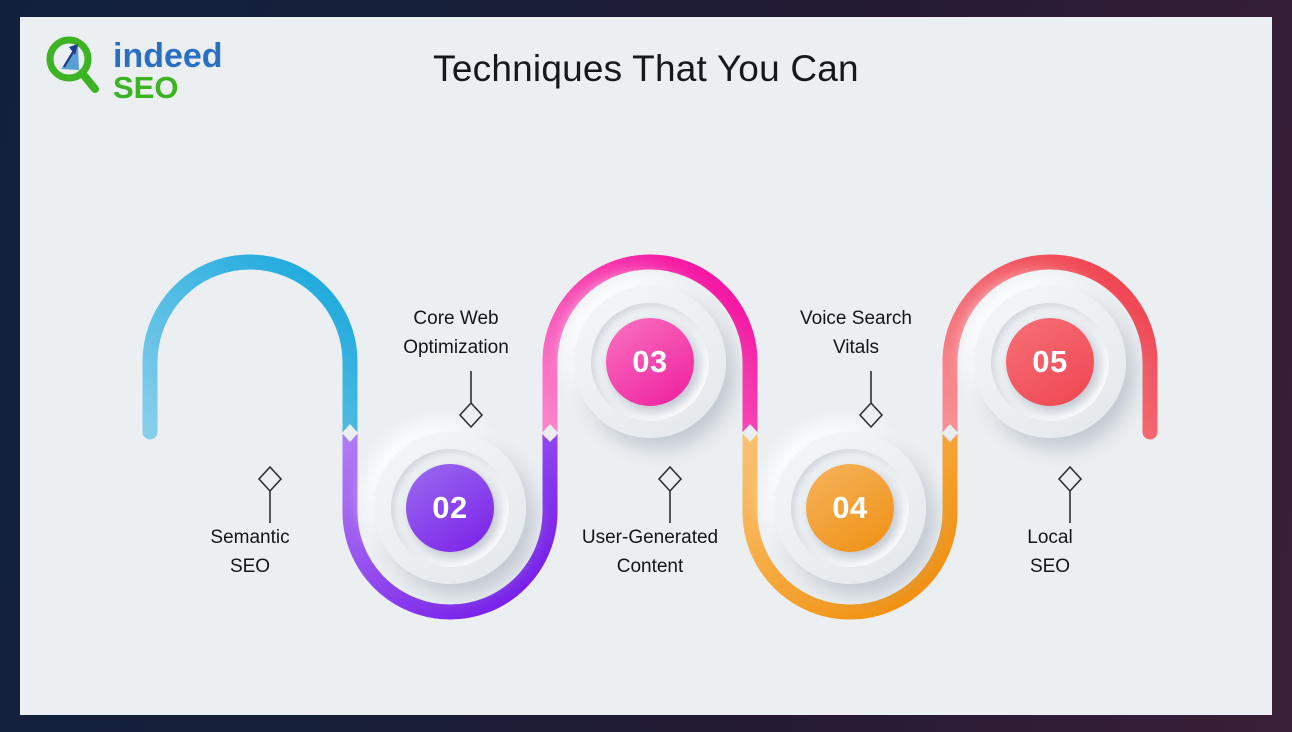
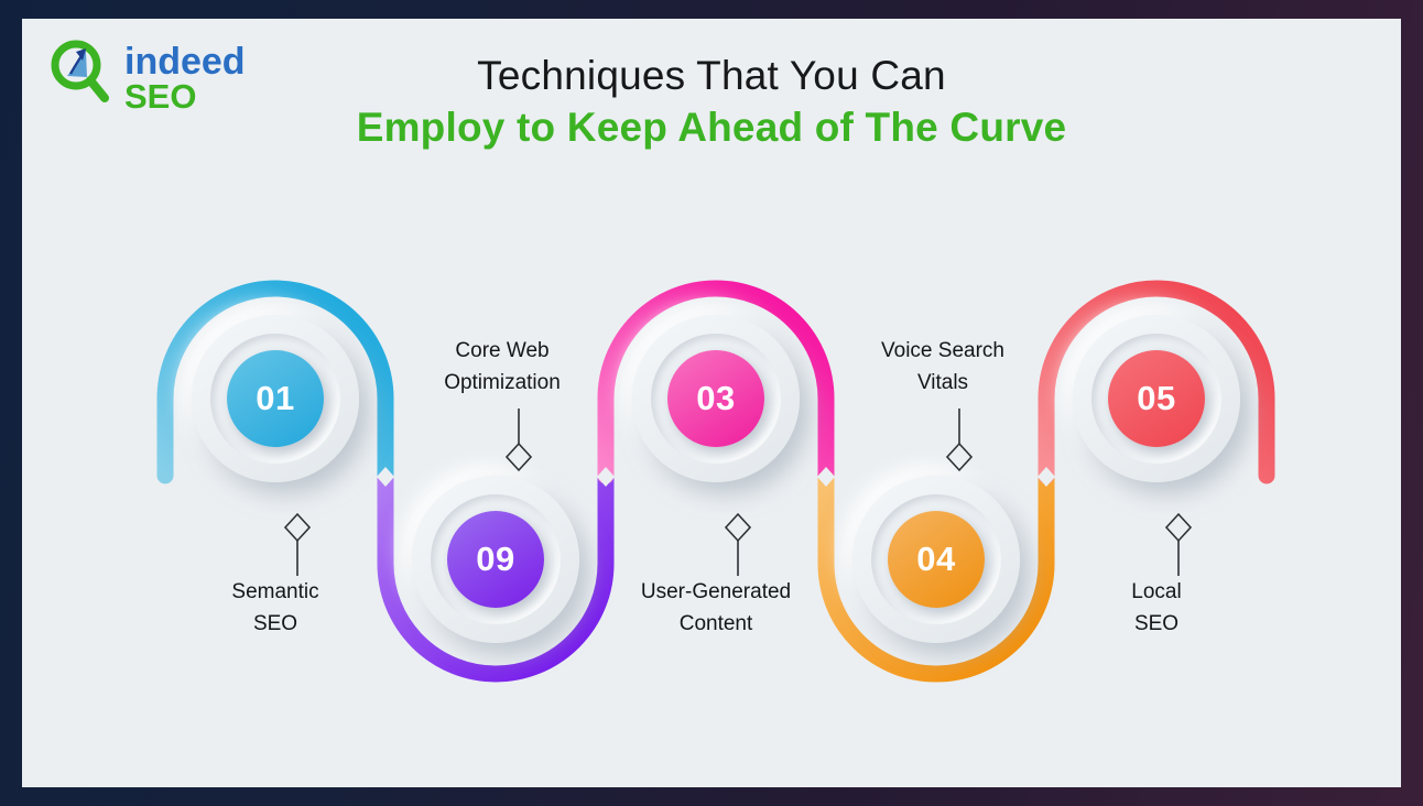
  indeed
  SEO
  Techniques That You Can
+ Employ to Keep Ahead of The Curve
+ 01
  Semantic
  SEO
- 02
+ 09
  Core Web
  Optimization
  03
  User-Generated
  Content
  04
  Voice Search
  Vitals
  05
  Local
  SEO
